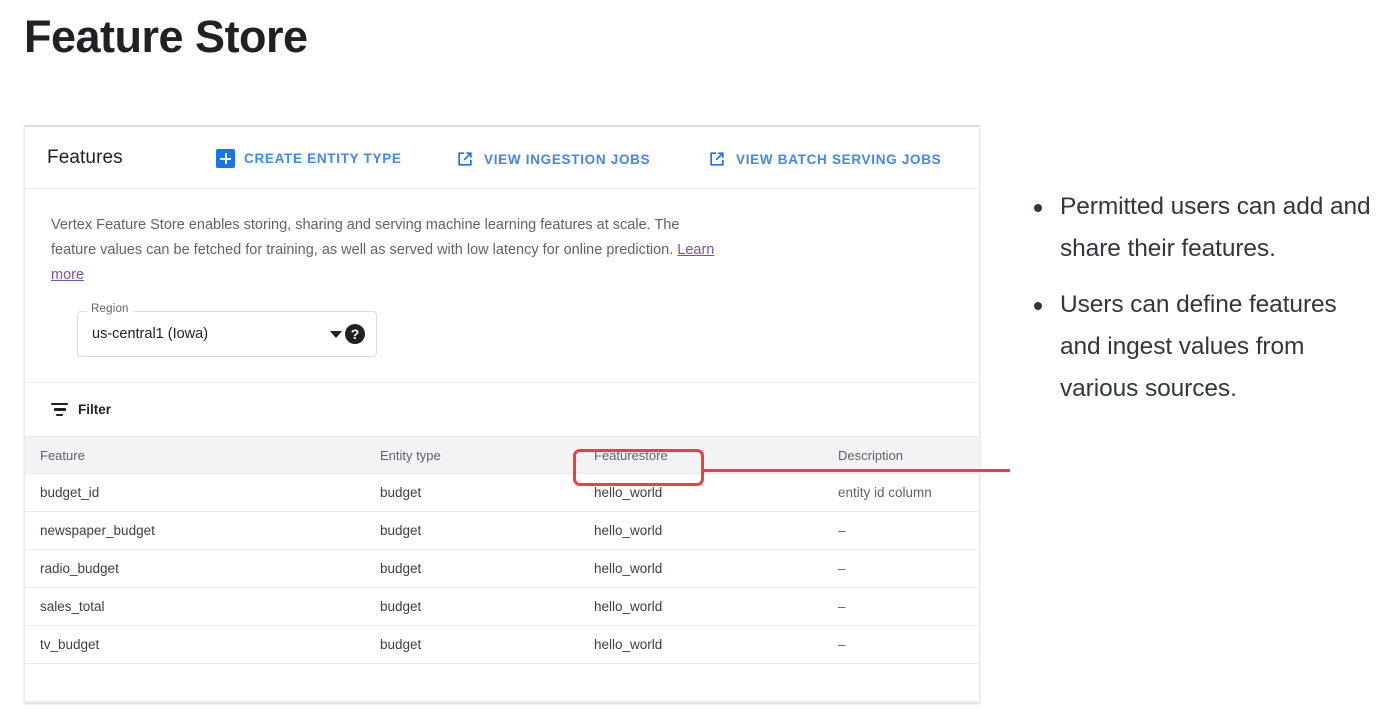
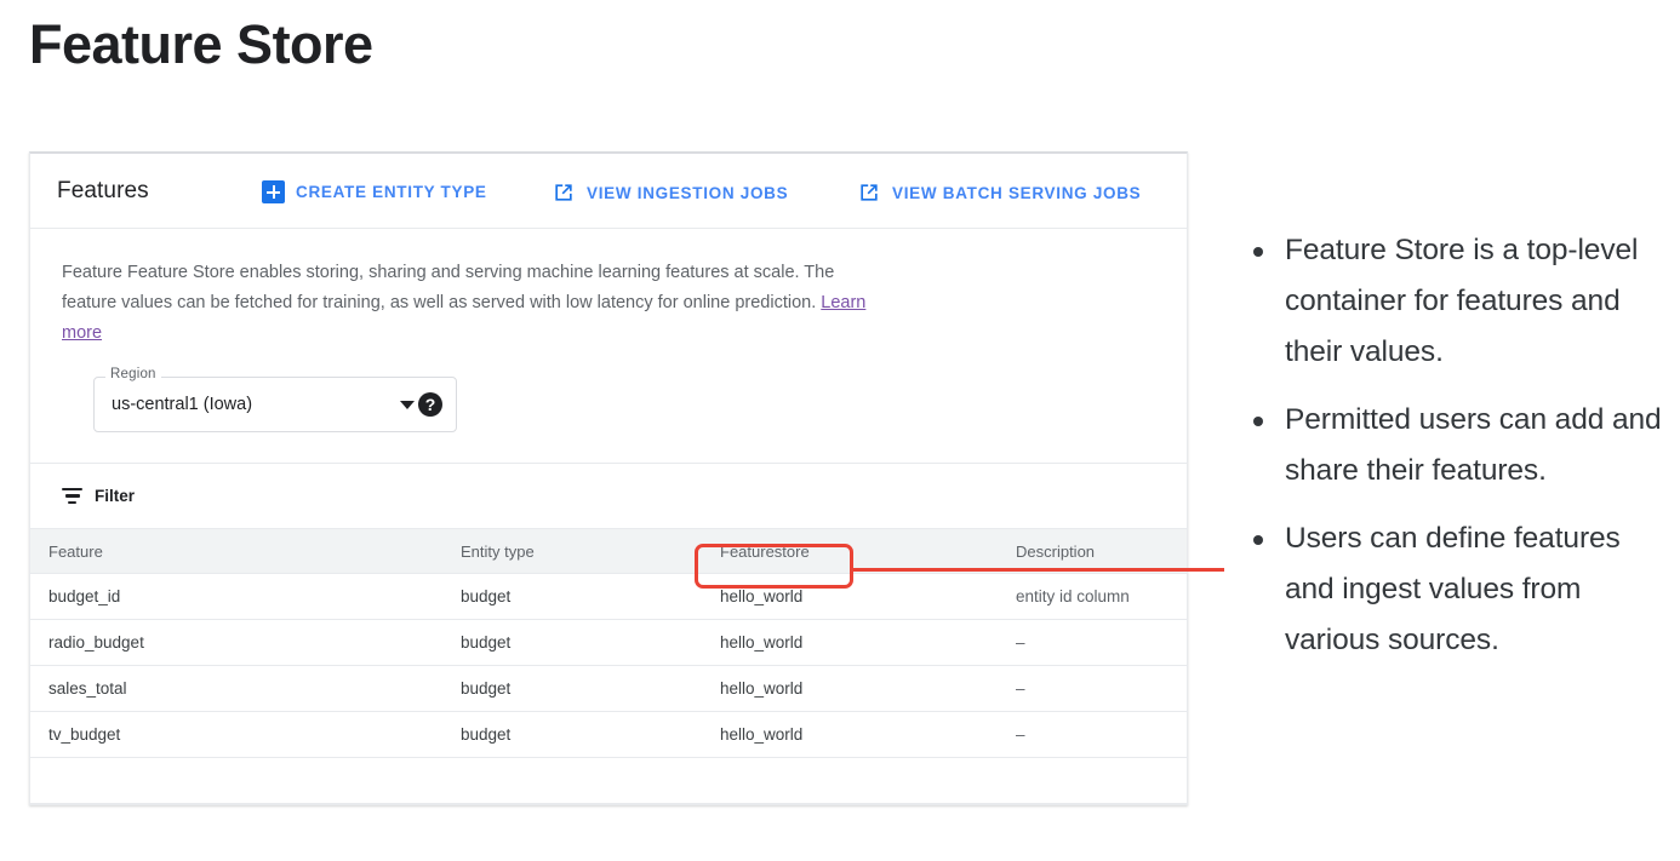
  Feature Store
  Features
- Vertex Feature Store enables storing, sharing and serving machine learning features at scale. The feature values can be fetched for training, as well as served with low latency for online prediction. Learn more
+ Feature Feature Store enables storing, sharing and serving machine learning features at scale. The feature values can be fetched for training, as well as served with low latency for online prediction. Learn more
  us-central1 (Iowa)
  Region
  ?
  Filter
  Feature	Entity type	Featurestore	Description
  budget_id	budget	hello_world	entity id column
- newspaper_budget	budget	hello_world	–
  radio_budget	budget	hello_world	–
  sales_total	budget	hello_world	–
  tv_budget	budget	hello_world	–
  CREATE ENTITY TYPE
  VIEW INGESTION JOBS
  VIEW BATCH SERVING JOBS
+ Feature Store is a top-level container for features and their values.
  Permitted users can add and share their features.
  Users can define features and ingest values from various sources.
